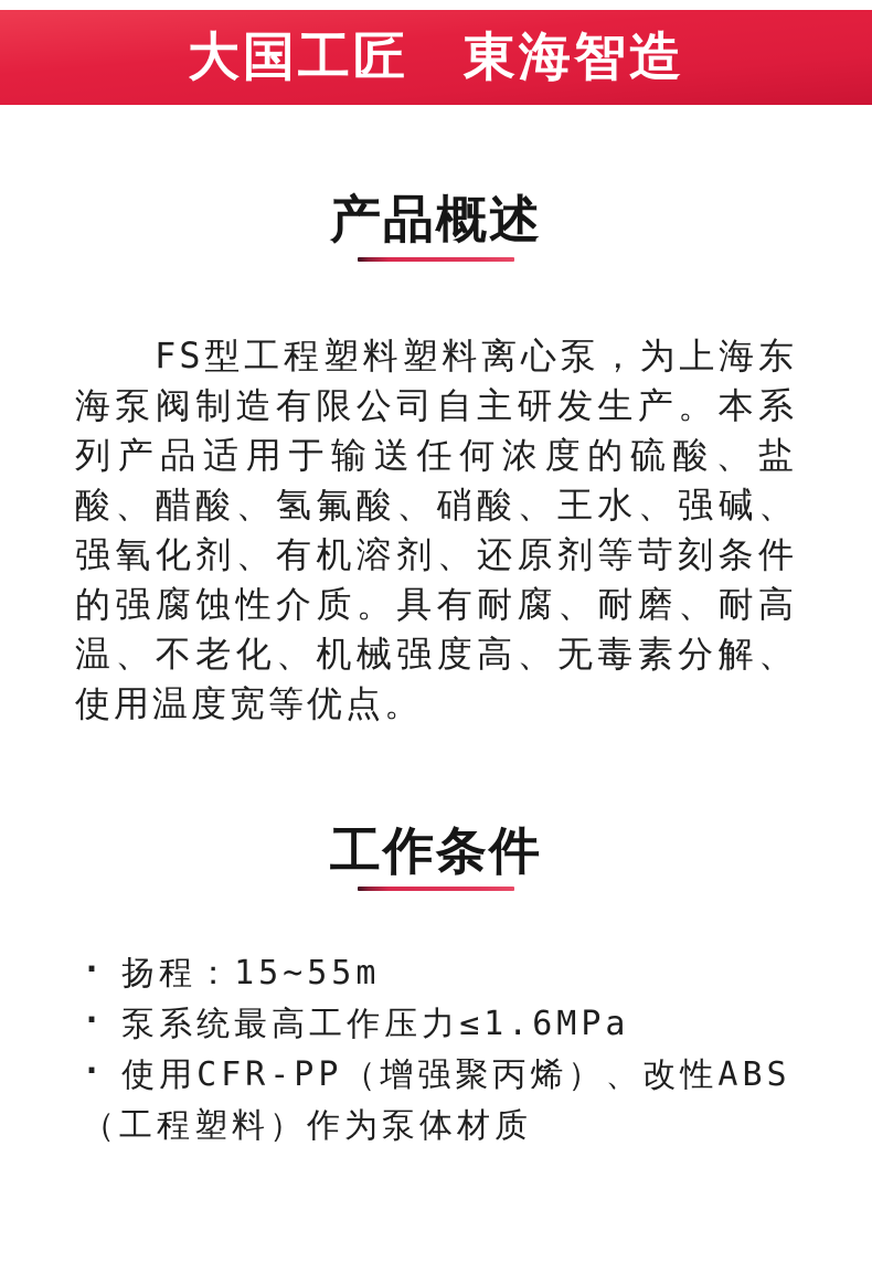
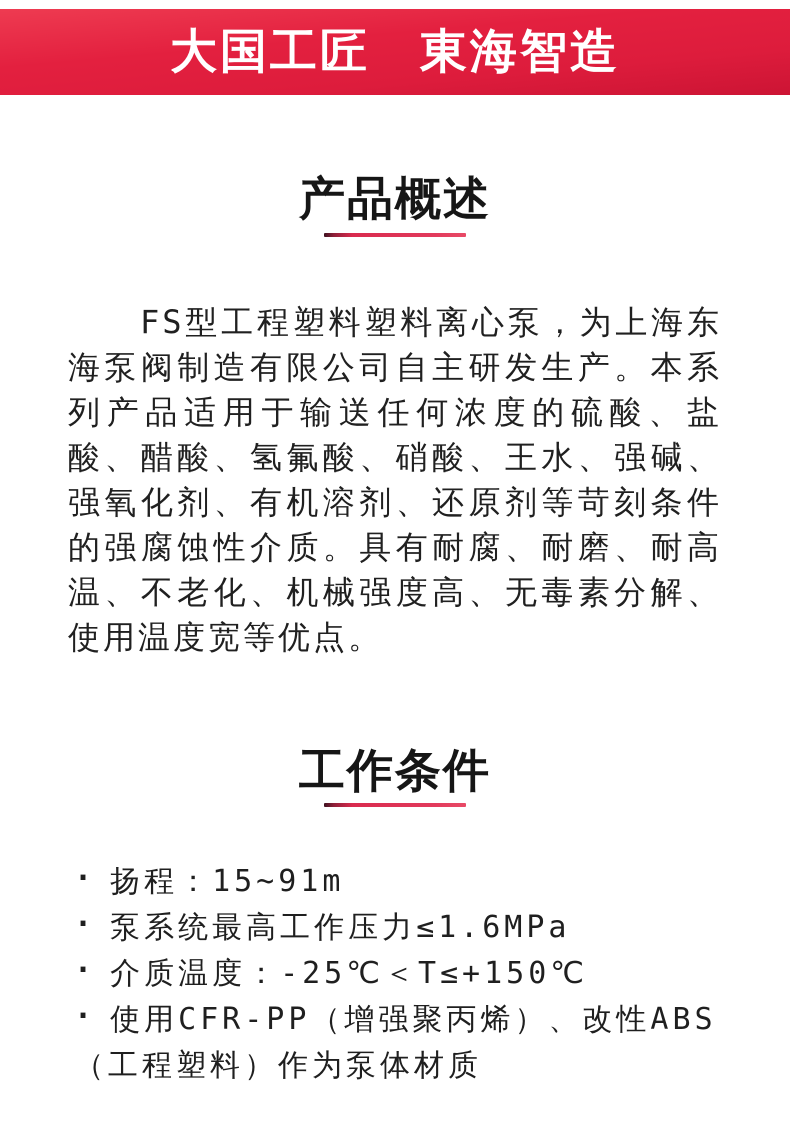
  大国工匠 東海智造
  产品概述
  FS型工程塑料塑料离心泵，为上海东海泵阀制造有限公司自主研发生产。本系列产品适用于输送任何浓度的硫酸、盐酸、醋酸、氢氟酸、硝酸、王水、强碱、强氧化剂、有机溶剂、还原剂等苛刻条件的强腐蚀性介质。具有耐腐、耐磨、耐高温、不老化、机械强度高、无毒素分解、使用温度宽等优点。
  工作条件
- · 扬程：15~55m
+ · 扬程：15~91m
  · 泵系统最高工作压力≤1.6MPa
+ · 介质温度：-25℃＜T≤+150℃
  · 使用CFR-PP（增强聚丙烯）、改性ABS（工程塑料）作为泵体材质
